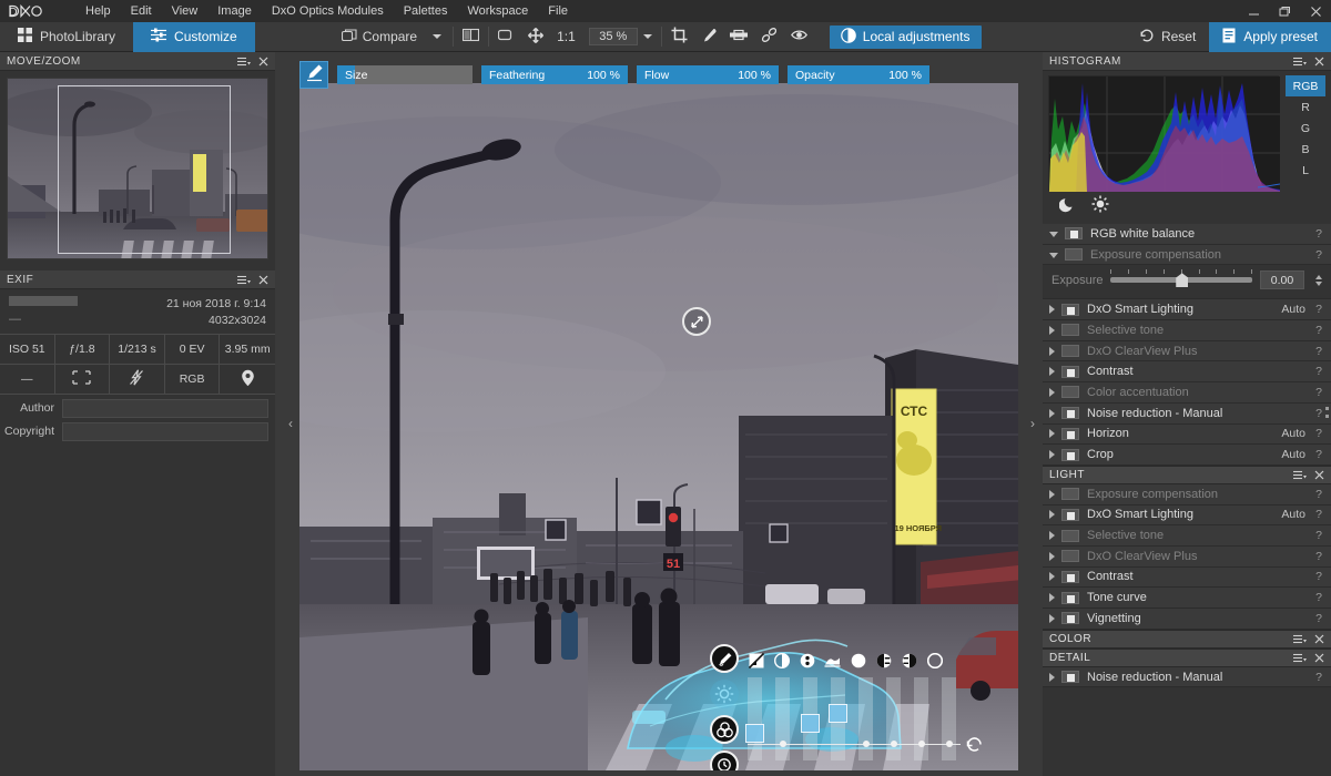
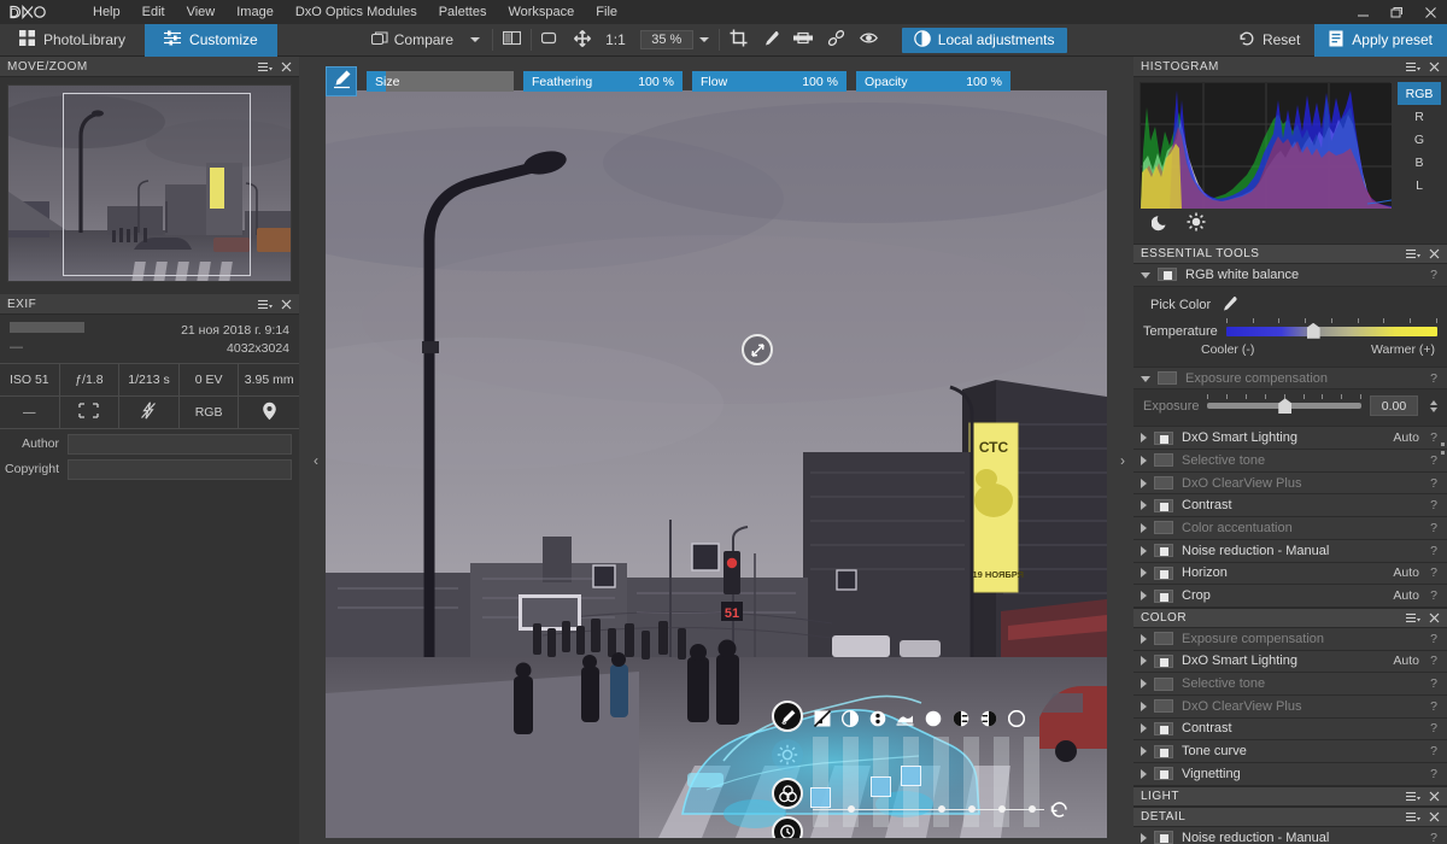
  D
  Help
  Edit
  View
  Image
  DxO Optics Modules
  Palettes
  Workspace
  File
  PhotoLibrary
  Customize
  Compare
  1:1
  35 %
  Local adjustments
  Reset
  Apply preset
  MOVE/ZOOM
  EXIF
  —
  21 ноя 2018 г. 9:14
  4032x3024
  ISO 51
  ƒ/1.8
  1/213 s
  0 EV
  3.95 mm
  —
  RGB
  Author
  Copyright
  Size
  Feathering
  100 %
  Flow
  100 %
  Opacity
  100 %
  СТС
  19 НОЯБРЯ
  51
  ‹
  ›
  HISTOGRAM
  RGB
  R
  G
  B
  L
+ ESSENTIAL TOOLS
  RGB white balance
  ?
+ Pick Color
+ Temperature
+ Cooler (-)
+ Warmer (+)
  Exposure compensation
  ?
  Exposure
  0.00
  DxO Smart Lighting
  Auto
  ?
  Selective tone
  ?
  DxO ClearView Plus
  ?
  Contrast
  ?
  Color accentuation
  ?
  Noise reduction - Manual
  ?
  Horizon
  Auto
  ?
  Crop
  Auto
  ?
- LIGHT
+ COLOR
  Exposure compensation
  ?
  DxO Smart Lighting
  Auto
  ?
  Selective tone
  ?
  DxO ClearView Plus
  ?
  Contrast
  ?
  Tone curve
  ?
  Vignetting
  ?
- COLOR
+ LIGHT
  DETAIL
  Noise reduction - Manual
  ?
